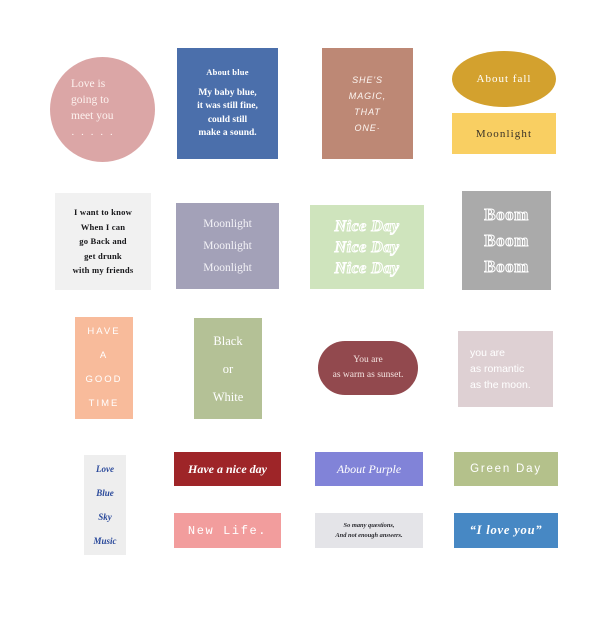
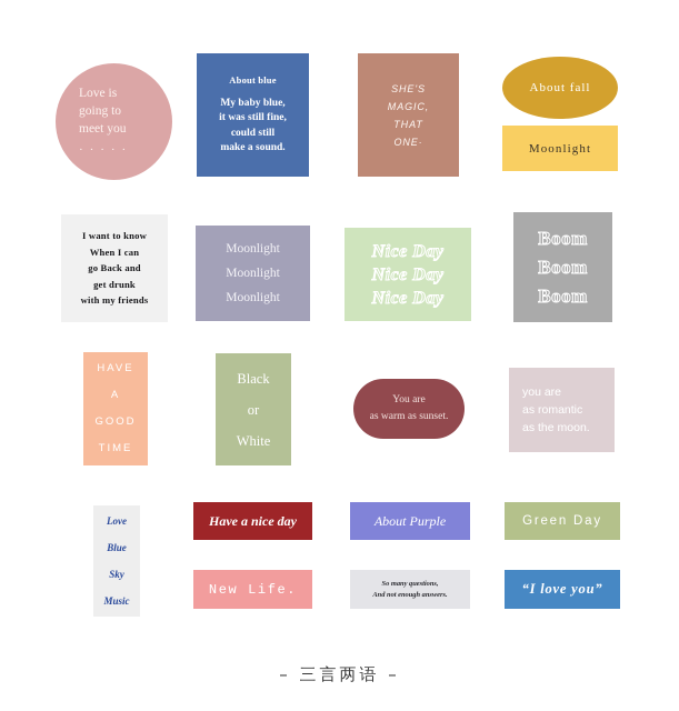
  Love is
  going to
  meet you
  · · · · ·
  About blue
  My baby blue,
  it was still fine,
  could still
  make a sound.
  SHE'S
  MAGIC,
  THAT
  ONE·
  About fall
  Moonlight
  I want to know
  When I can
  go Back and
  get drunk
  with my friends
  Moonlight
  Moonlight
  Moonlight
  Nice Day
  Nice Day
  Nice Day
  Boom
  Boom
  Boom
  HAVE
  A
  GOOD
  TIME
  Black
  or
  White
  You are
  as warm as sunset.
  you are
  as romantic
  as the moon.
  Love
  Blue
  Sky
  Music
  Have a nice day
  About Purple
  Green Day
  New Life.
  “I love you”
+ – 三言两语 –
